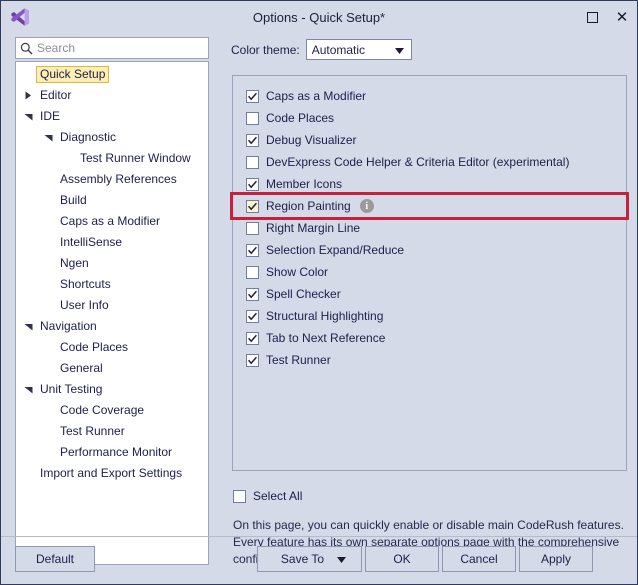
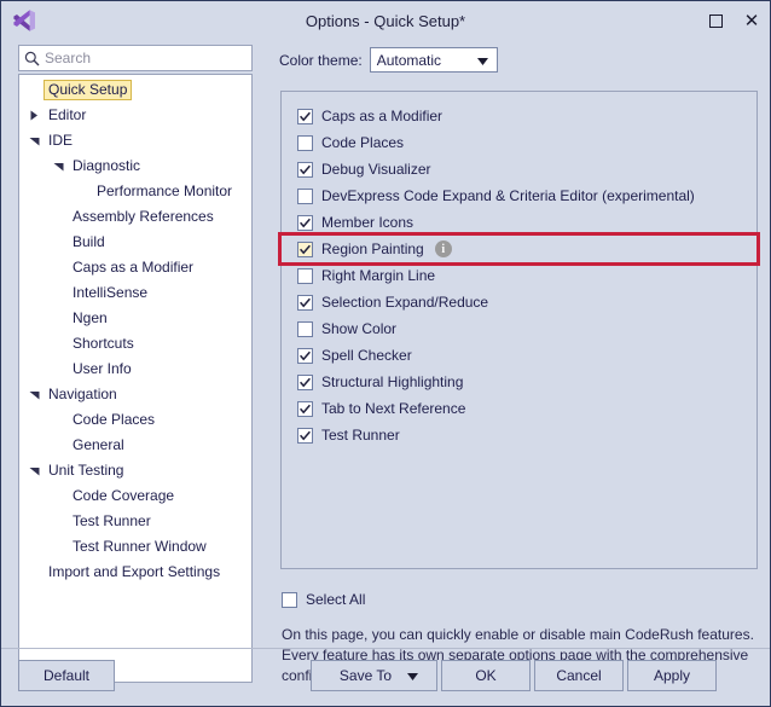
  Options - Quick Setup*
  ✕
  Search
  Quick Setup
  Editor
  IDE
  Diagnostic
- Test Runner Window
+ Performance Monitor
  Assembly References
  Build
  Caps as a Modifier
  IntelliSense
  Ngen
  Shortcuts
  User Info
  Navigation
  Code Places
  General
  Unit Testing
  Code Coverage
  Test Runner
- Performance Monitor
+ Test Runner Window
  Import and Export Settings
  Color theme:
  Automatic
  Caps as a Modifier
  Code Places
  Debug Visualizer
- DevExpress Code Helper & Criteria Editor (experimental)
+ DevExpress Code Expand & Criteria Editor (experimental)
  Member Icons
  Region Painting
  i
  Right Margin Line
  Selection Expand/Reduce
  Show Color
  Spell Checker
  Structural Highlighting
  Tab to Next Reference
  Test Runner
  Select All
  On this page, you can quickly enable or disable main CodeRush features. Every feature has its own separate options page with the comprehensive conf
  Default
  Save To
  OK
  Cancel
  Apply
